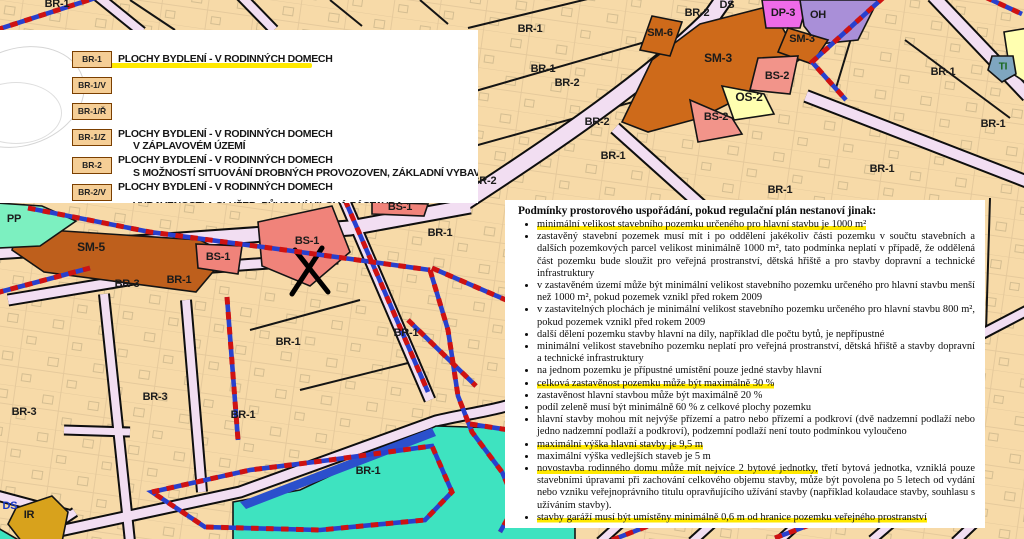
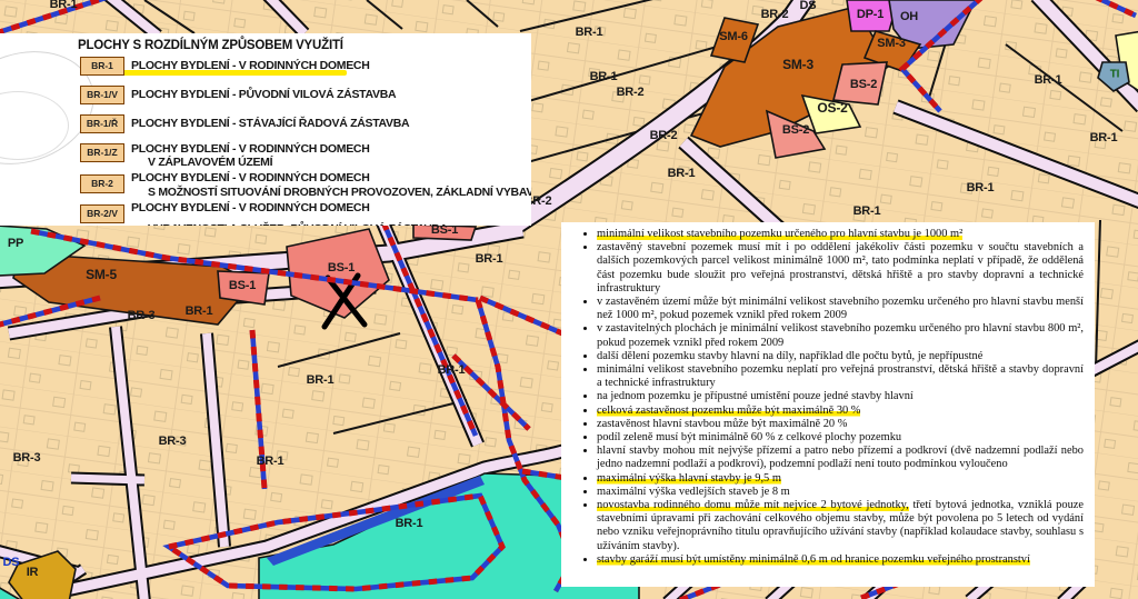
  BR-1
  BR-2
  BR-1
  BR-2
  SM-6
  SM-3
- DP-3
+ DP-1
  OH
  SM-3
  BS-2
  OS-2
  BS-2
  BR-2
  BR-1
  BR-1
  TI
  BR-1
  BR-1
  BR-1
  PP
  SM-5
  BS-1
  BR-3
  BR-1
  BS-1
  BS-1
  BR-1
  BR-1
  BR-1
  BR-3
  BR-3
  BR-1
  BR-1
  DS
  IR
  DS
  R-2
  BR-1
+ PLOCHY S ROZDÍLNÝM ZPŮSOBEM VYUŽITÍ
  BR-1
  PLOCHY BYDLENÍ - V RODINNÝCH DOMECH
  BR-1/V
+ PLOCHY BYDLENÍ - PŮVODNÍ VILOVÁ ZÁSTAVBA
  BR-1/Ř
+ PLOCHY BYDLENÍ - STÁVAJÍCÍ ŘADOVÁ ZÁSTAVBA
  BR-1/Z
  PLOCHY BYDLENÍ - V RODINNÝCH DOMECH
  V ZÁPLAVOVÉM ÚZEMÍ
  BR-2
  PLOCHY BYDLENÍ - V RODINNÝCH DOMECH
  S MOŽNOSTÍ SITUOVÁNÍ DROBNÝCH PROVOZOVEN, ZÁKLADNÍ VYBAV
  BR-2/V
  PLOCHY BYDLENÍ - V RODINNÝCH DOMECH
- Podmínky prostorového uspořádání, pokud regulační plán nestanoví jinak:
  minimální velikost stavebního pozemku určeného pro hlavní stavbu je 1000 m²
  zastavěný stavební pozemek musí mít i po oddělení jakékoliv části pozemku v součtu stavebních a dalších pozemkových parcel velikost minimálně 1000 m², tato podmínka neplatí v případě, že oddělená část pozemku bude sloužit pro veřejná prostranství, dětská hřiště a pro stavby dopravní a technické infrastruktury
  v zastavěném území může být minimální velikost stavebního pozemku určeného pro hlavní stavbu menší než 1000 m², pokud pozemek vznikl před rokem 2009
  v zastavitelných plochách je minimální velikost stavebního pozemku určeného pro hlavní stavbu 800 m², pokud pozemek vznikl před rokem 2009
  další dělení pozemku stavby hlavní na díly, například dle počtu bytů, je nepřípustné
  minimální velikost stavebního pozemku neplatí pro veřejná prostranství, dětská hřiště a stavby dopravní a technické infrastruktury
  na jednom pozemku je přípustné umístění pouze jedné stavby hlavní
  celková zastavěnost pozemku může být maximálně 30 %
  zastavěnost hlavní stavbou může být maximálně 20 %
  podíl zeleně musí být minimálně 60 % z celkové plochy pozemku
  hlavní stavby mohou mít nejvýše přízemí a patro nebo přízemí a podkroví (dvě nadzemní podlaží nebo jedno nadzemní podlaží a podkroví), podzemní podlaží není touto podmínkou vyloučeno
  maximální výška hlavní stavby je 9,5 m
- maximální výška vedlejších staveb je 5 m
+ maximální výška vedlejších staveb je 8 m
  novostavba rodinného domu může mít nejvíce 2 bytové jednotky, třetí bytová jednotka, vzniklá pouze stavebními úpravami při zachování celkového objemu stavby, může být povolena po 5 letech od vydání nebo vzniku veřejnoprávního titulu opravňujícího užívání stavby (například kolaudace stavby, souhlasu s užíváním stavby).
  stavby garáží musí být umístěny minimálně 0,6 m od hranice pozemku veřejného prostranství
